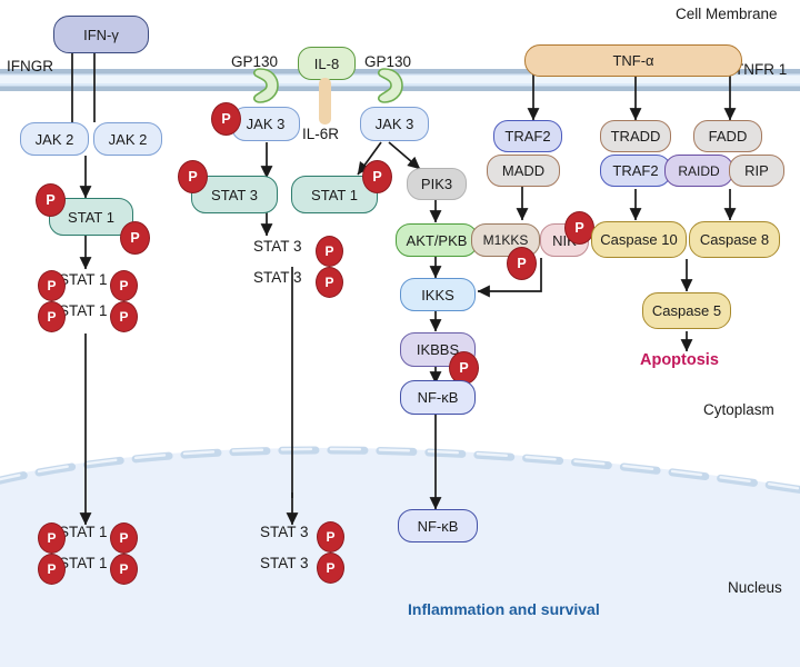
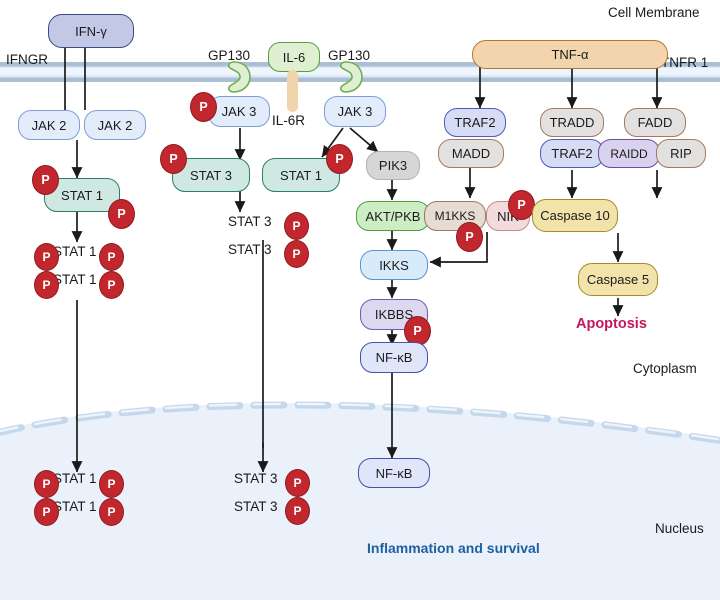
  Cell Membrane
  Cytoplasm
  Nucleus
  IFNGR
  GP130
  GP130
  IL-6R
  NFR 1
  IFN-γ
- IL-8
+ IL-6
  TNF-α
  JAK 2
  JAK 2
  JAK 3
  P
  JAK 3
  STAT 1
  P
  P
  TAT 1
  P
  P
  TAT 1
  P
  P
  TAT 1
  P
  P
  TAT 1
  P
  P
  STAT 3
  P
  STAT 1
  P
  STAT 3
  P
  STAT 3
  P
  STAT 3
  P
  STAT 3
  P
  PIK3
  AKT/PKB
  IKKS
  IKBBS
  P
  NF-κB
  NF-κB
  TRAF2
  MADD
  M1KKS
  P
  P
  TRADD
  TRAF2
  FADD
  RAIDD
  RIP
  Caspase 10
- Caspase 8
  Caspase 5
  Apoptosis
  Inflammation and survival
